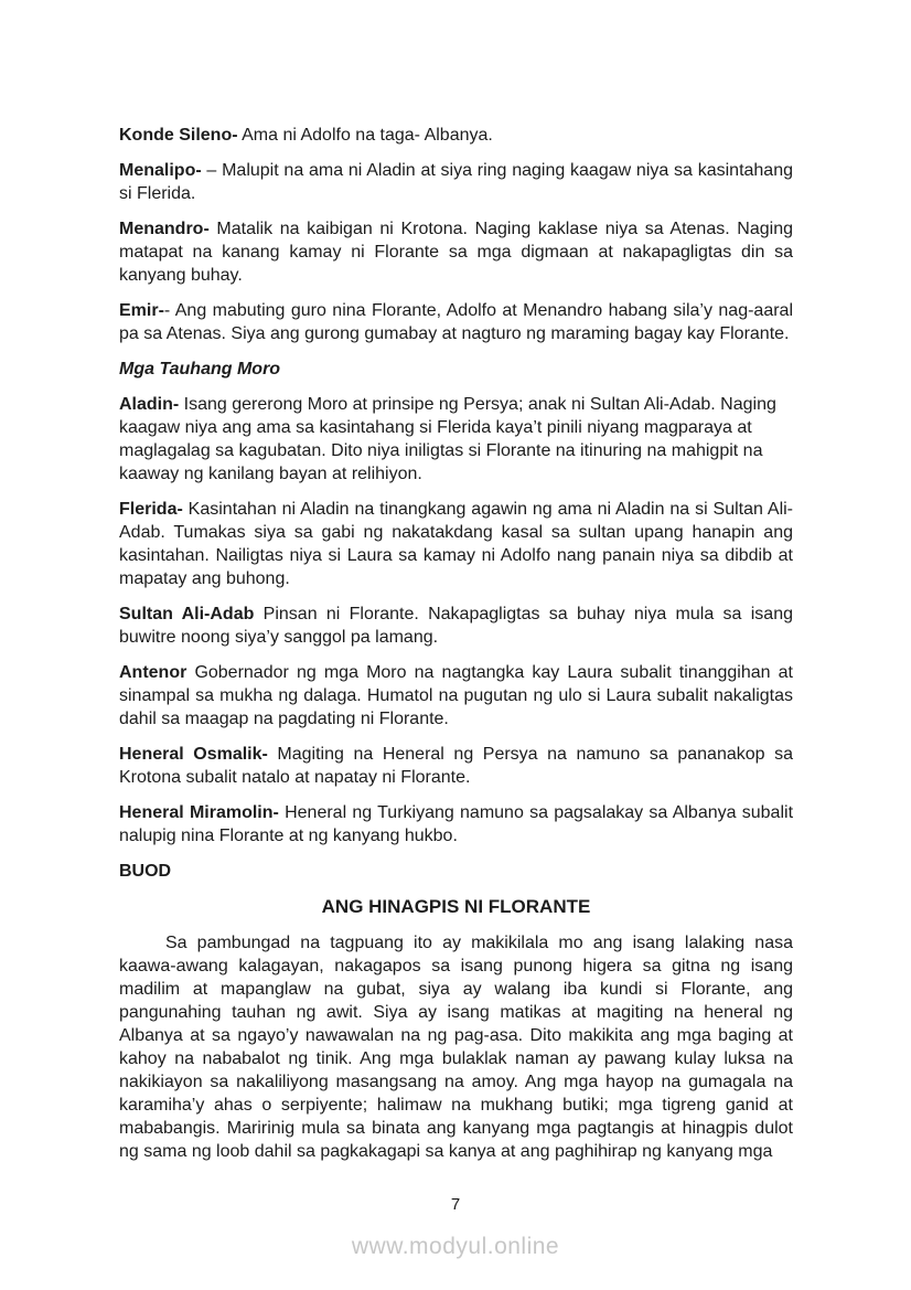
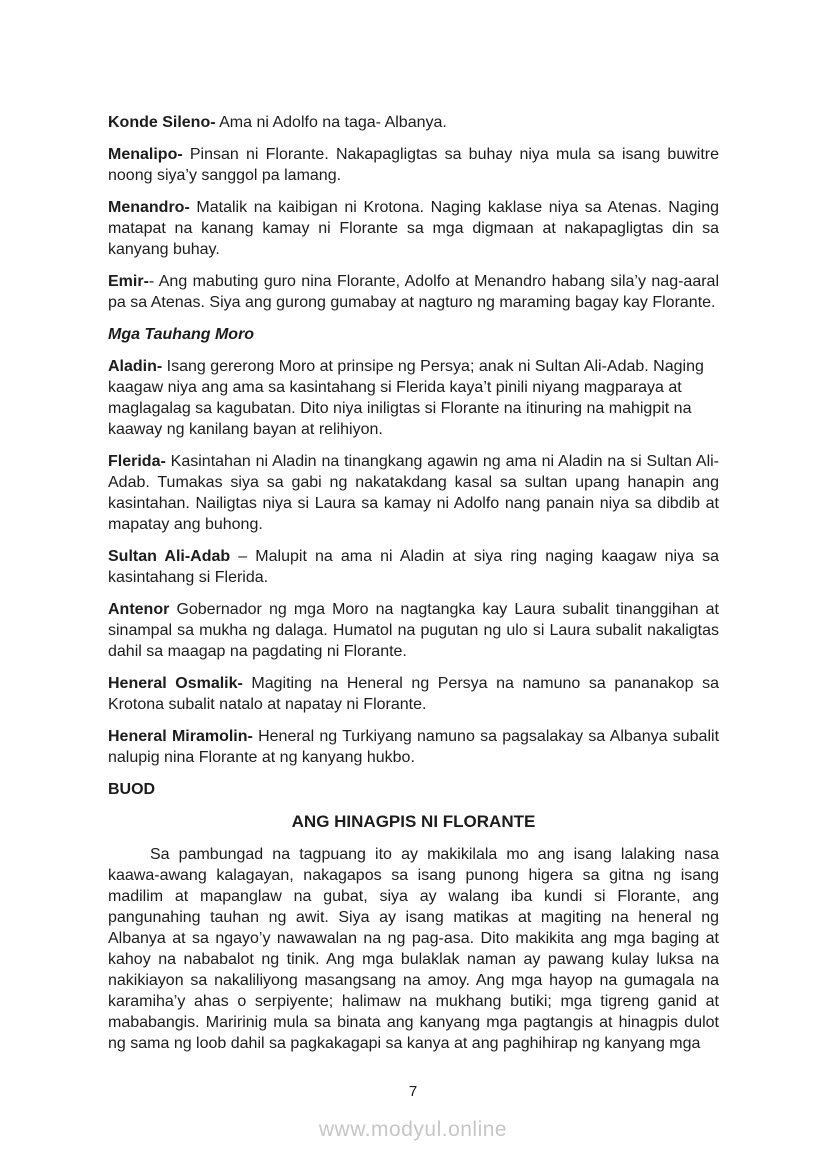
  Konde Sileno- Ama ni Adolfo na taga- Albanya.
- Menalipo- – Malupit na ama ni Aladin at siya ring naging kaagaw niya sa kasintahang si Flerida.
+ Menalipo- Pinsan ni Florante. Nakapagligtas sa buhay niya mula sa isang buwitre noong siya’y sanggol pa lamang.
  Menandro- Matalik na kaibigan ni Krotona. Naging kaklase niya sa Atenas. Naging matapat na kanang kamay ni Florante sa mga digmaan at nakapagligtas din sa kanyang buhay.
  Emir-- Ang mabuting guro nina Florante, Adolfo at Menandro habang sila’y nag-aaral pa sa Atenas. Siya ang gurong gumabay at nagturo ng maraming bagay kay Florante.
  Mga Tauhang Moro
  Aladin- Isang gererong Moro at prinsipe ng Persya; anak ni Sultan Ali-Adab. Naging kaagaw niya ang ama sa kasintahang si Flerida kaya’t pinili niyang magparaya at maglagalag sa kagubatan. Dito niya iniligtas si Florante na itinuring na mahigpit na kaaway ng kanilang bayan at relihiyon.
  Flerida- Kasintahan ni Aladin na tinangkang agawin ng ama ni Aladin na si Sultan Ali-Adab. Tumakas siya sa gabi ng nakatakdang kasal sa sultan upang hanapin ang kasintahan. Nailigtas niya si Laura sa kamay ni Adolfo nang panain niya sa dibdib at mapatay ang buhong.
- Sultan Ali-Adab Pinsan ni Florante. Nakapagligtas sa buhay niya mula sa isang buwitre noong siya’y sanggol pa lamang.
+ Sultan Ali-Adab – Malupit na ama ni Aladin at siya ring naging kaagaw niya sa kasintahang si Flerida.
  Antenor Gobernador ng mga Moro na nagtangka kay Laura subalit tinanggihan at sinampal sa mukha ng dalaga. Humatol na pugutan ng ulo si Laura subalit nakaligtas dahil sa maagap na pagdating ni Florante.
  Heneral Osmalik- Magiting na Heneral ng Persya na namuno sa pananakop sa Krotona subalit natalo at napatay ni Florante.
  Heneral Miramolin- Heneral ng Turkiyang namuno sa pagsalakay sa Albanya subalit nalupig nina Florante at ng kanyang hukbo.
  BUOD
  ANG HINAGPIS NI FLORANTE
  Sa pambungad na tagpuang ito ay makikilala mo ang isang lalaking nasa kaawa-awang kalagayan, nakagapos sa isang punong higera sa gitna ng isang madilim at mapanglaw na gubat, siya ay walang iba kundi si Florante, ang pangunahing tauhan ng awit. Siya ay isang matikas at magiting na heneral ng Albanya at sa ngayo’y nawawalan na ng pag-asa. Dito makikita ang mga baging at kahoy na nababalot ng tinik. Ang mga bulaklak naman ay pawang kulay luksa na nakikiayon sa nakaliliyong masangsang na amoy. Ang mga hayop na gumagala na karamiha’y ahas o serpiyente; halimaw na mukhang butiki; mga tigreng ganid at mababangis. Maririnig mula sa binata ang kanyang mga pagtangis at hinagpis dulot ng sama ng loob dahil sa pagkakagapi sa kanya at ang paghihirap ng kanyang mga
  7
  www.modyul.online
